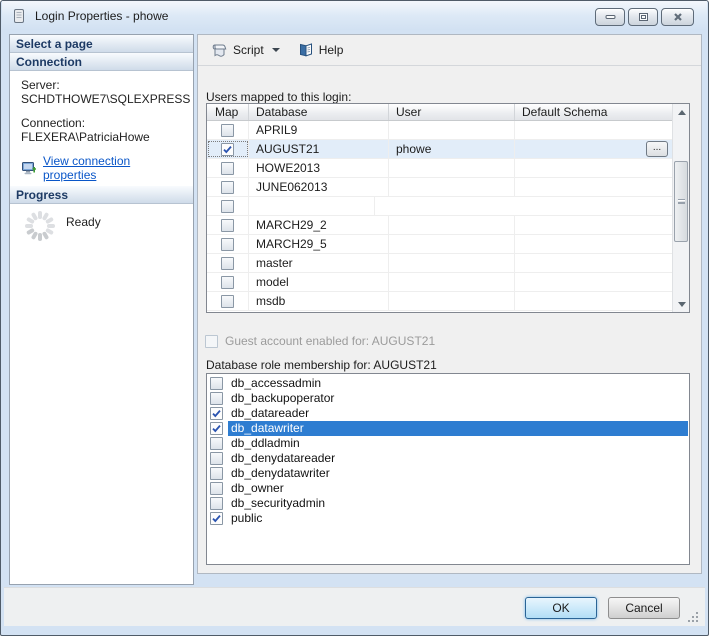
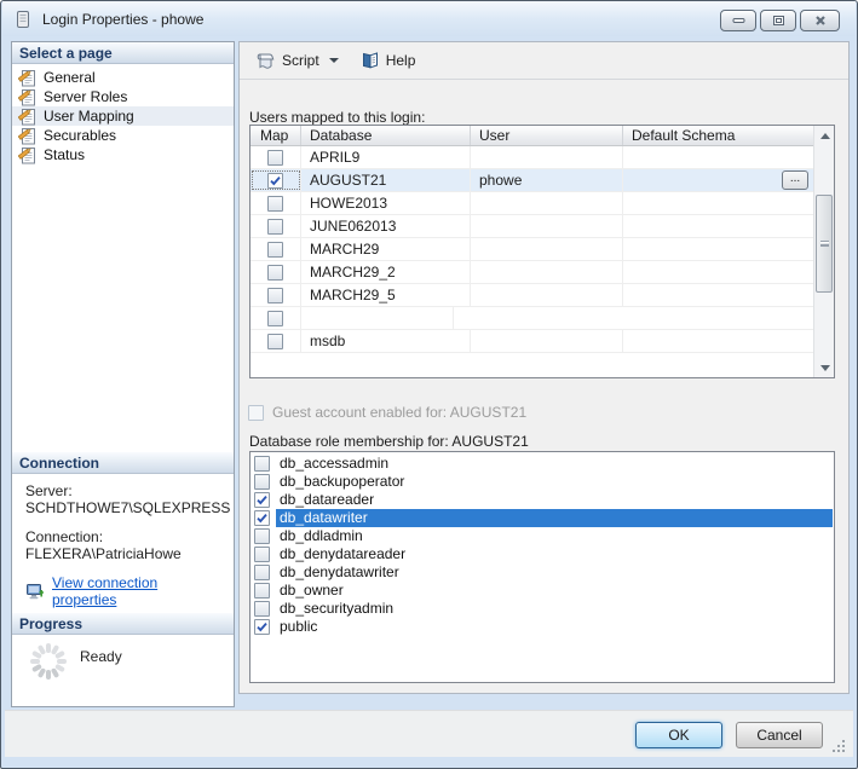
  Login Properties - phowe
  Select a page
+ General
+ Server Roles
+ User Mapping
+ Securables
+ Status
  Connection
  Server:
  SCHDTHOWE7\SQLEXPRESS
  Connection:
  FLEXERA\PatriciaHowe
  View connection properties
  Progress
  Ready
  Script
  Help
  Users mapped to this login:
  Map
  Database
  User
  Default Schema
  APRIL9
  AUGUST21
  phowe
  ...
  HOWE2013
  JUNE062013
+ MARCH29
  MARCH29_2
  MARCH29_5
- master
- model
  msdb
  Guest account enabled for: AUGUST21
  Database role membership for: AUGUST21
  db_accessadmin
  db_backupoperator
  db_datareader
  db_datawriter
  db_ddladmin
  db_denydatareader
  db_denydatawriter
  db_owner
  db_securityadmin
  public
  OK
  Cancel
